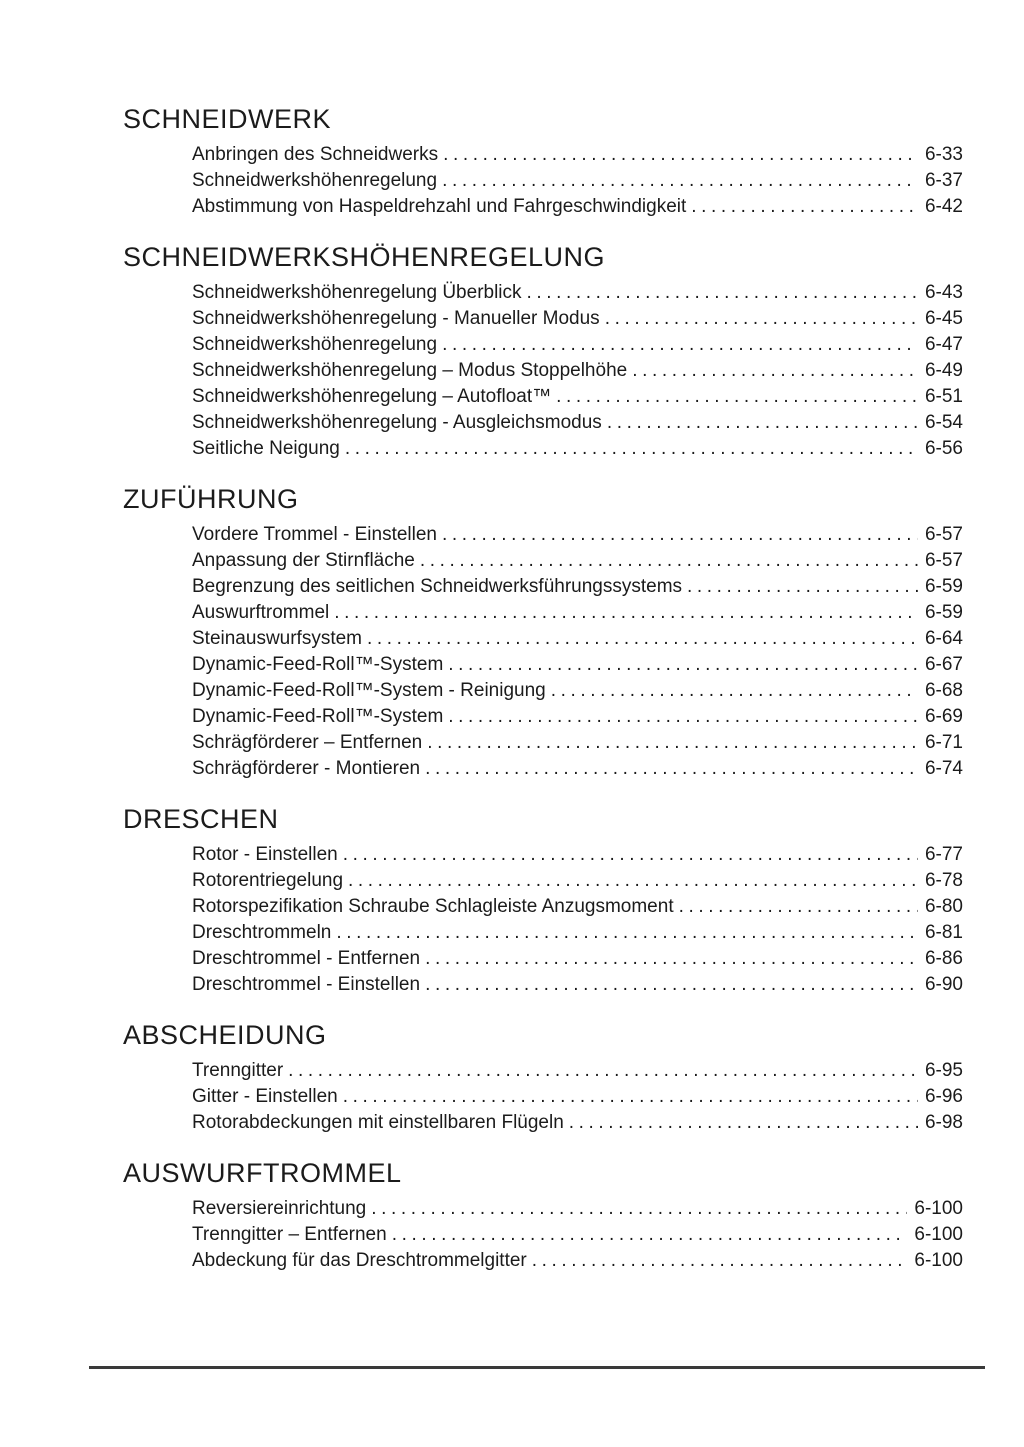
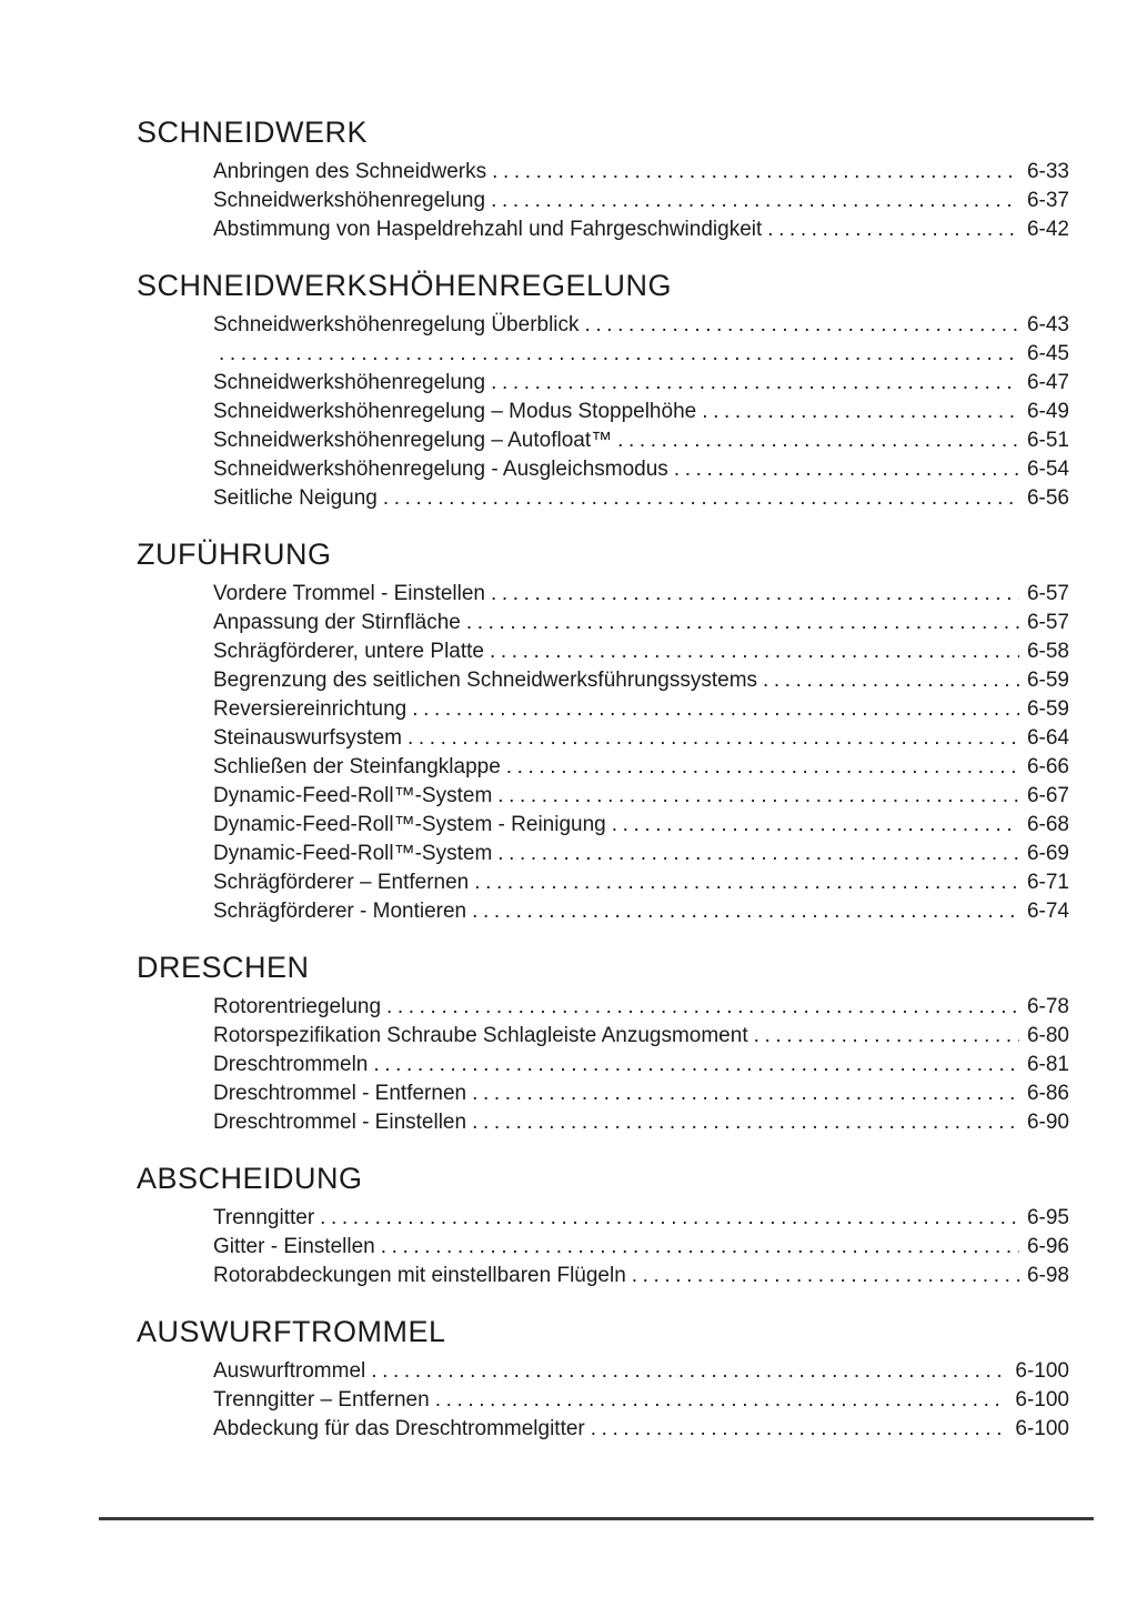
  SCHNEIDWERK
  Anbringen des Schneidwerks
  6-33
  Schneidwerkshöhenregelung
  6-37
  Abstimmung von Haspeldrehzahl und Fahrgeschwindigkeit
  6-42
  SCHNEIDWERKSHÖHENREGELUNG
  Schneidwerkshöhenregelung Überblick
  6-43
- Schneidwerkshöhenregelung - Manueller Modus
  6-45
  Schneidwerkshöhenregelung
  6-47
  Schneidwerkshöhenregelung – Modus Stoppelhöhe
  6-49
  Schneidwerkshöhenregelung – Autofloat™
  6-51
  Schneidwerkshöhenregelung - Ausgleichsmodus
  6-54
  Seitliche Neigung
  6-56
  ZUFÜHRUNG
  Vordere Trommel - Einstellen
  6-57
  Anpassung der Stirnfläche
  6-57
+ Schrägförderer, untere Platte
+ 6-58
  Begrenzung des seitlichen Schneidwerksführungssystems
  6-59
- Auswurftrommel
+ Reversiereinrichtung
  6-59
  Steinauswurfsystem
  6-64
+ Schließen der Steinfangklappe
+ 6-66
  Dynamic-Feed-Roll™-System
  6-67
  Dynamic-Feed-Roll™-System - Reinigung
  6-68
  Dynamic-Feed-Roll™-System
  6-69
  Schrägförderer – Entfernen
  6-71
  Schrägförderer - Montieren
  6-74
  DRESCHEN
- Rotor - Einstellen
- 6-77
  Rotorentriegelung
  6-78
  Rotorspezifikation Schraube Schlagleiste Anzugsmoment
  6-80
  Dreschtrommeln
  6-81
  Dreschtrommel - Entfernen
  6-86
  Dreschtrommel - Einstellen
  6-90
  ABSCHEIDUNG
  Trenngitter
  6-95
  Gitter - Einstellen
  6-96
  Rotorabdeckungen mit einstellbaren Flügeln
  6-98
  AUSWURFTROMMEL
- Reversiereinrichtung
+ Auswurftrommel
  6-100
  Trenngitter – Entfernen
  6-100
  Abdeckung für das Dreschtrommelgitter
  6-100
